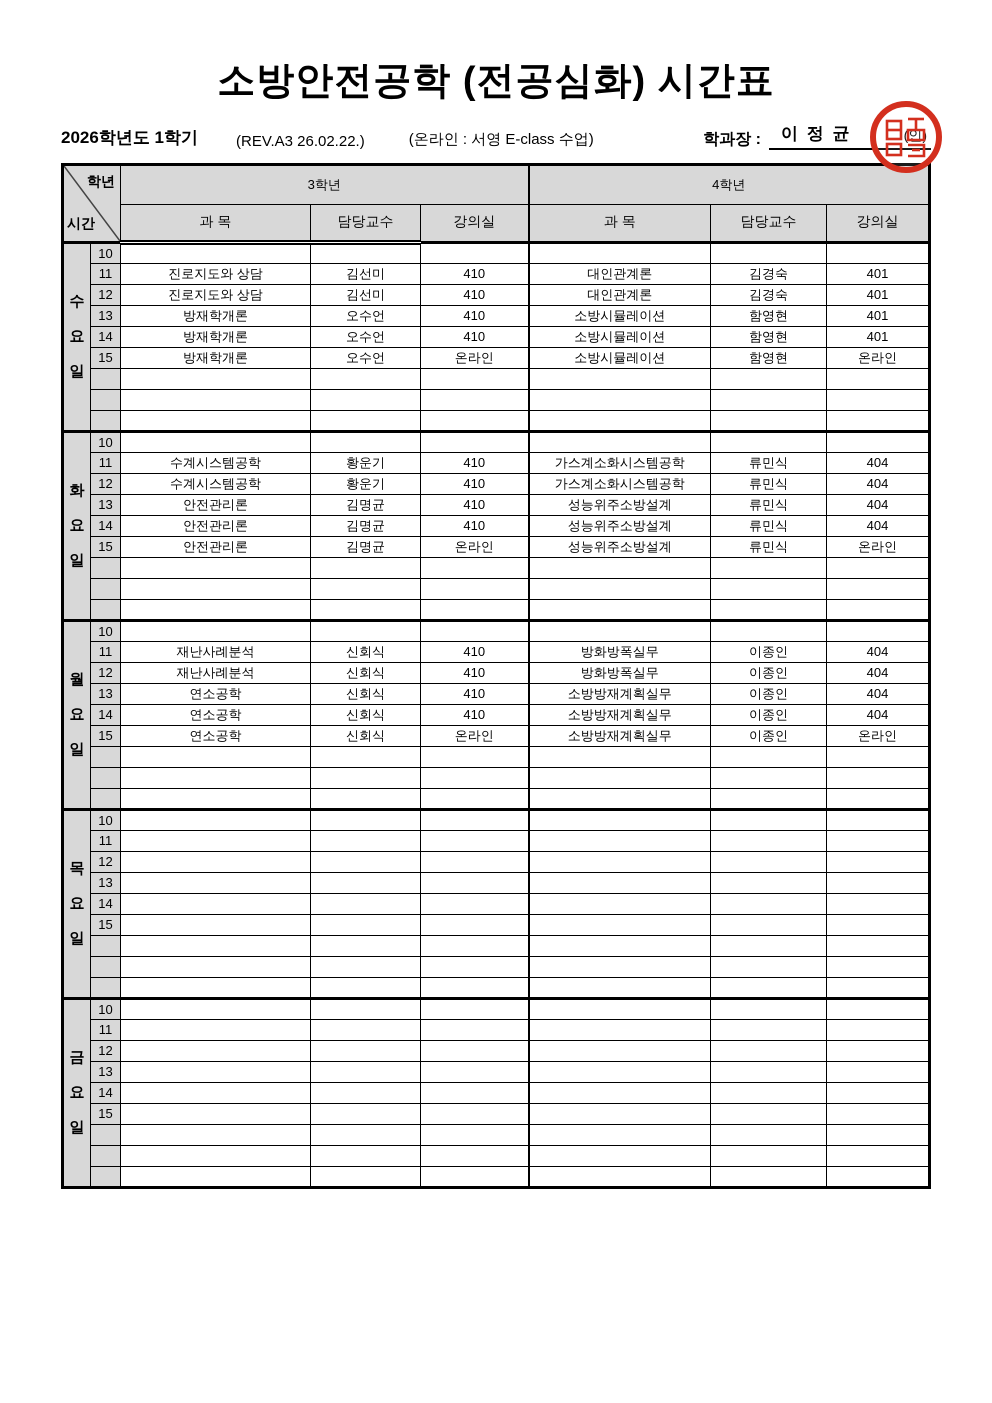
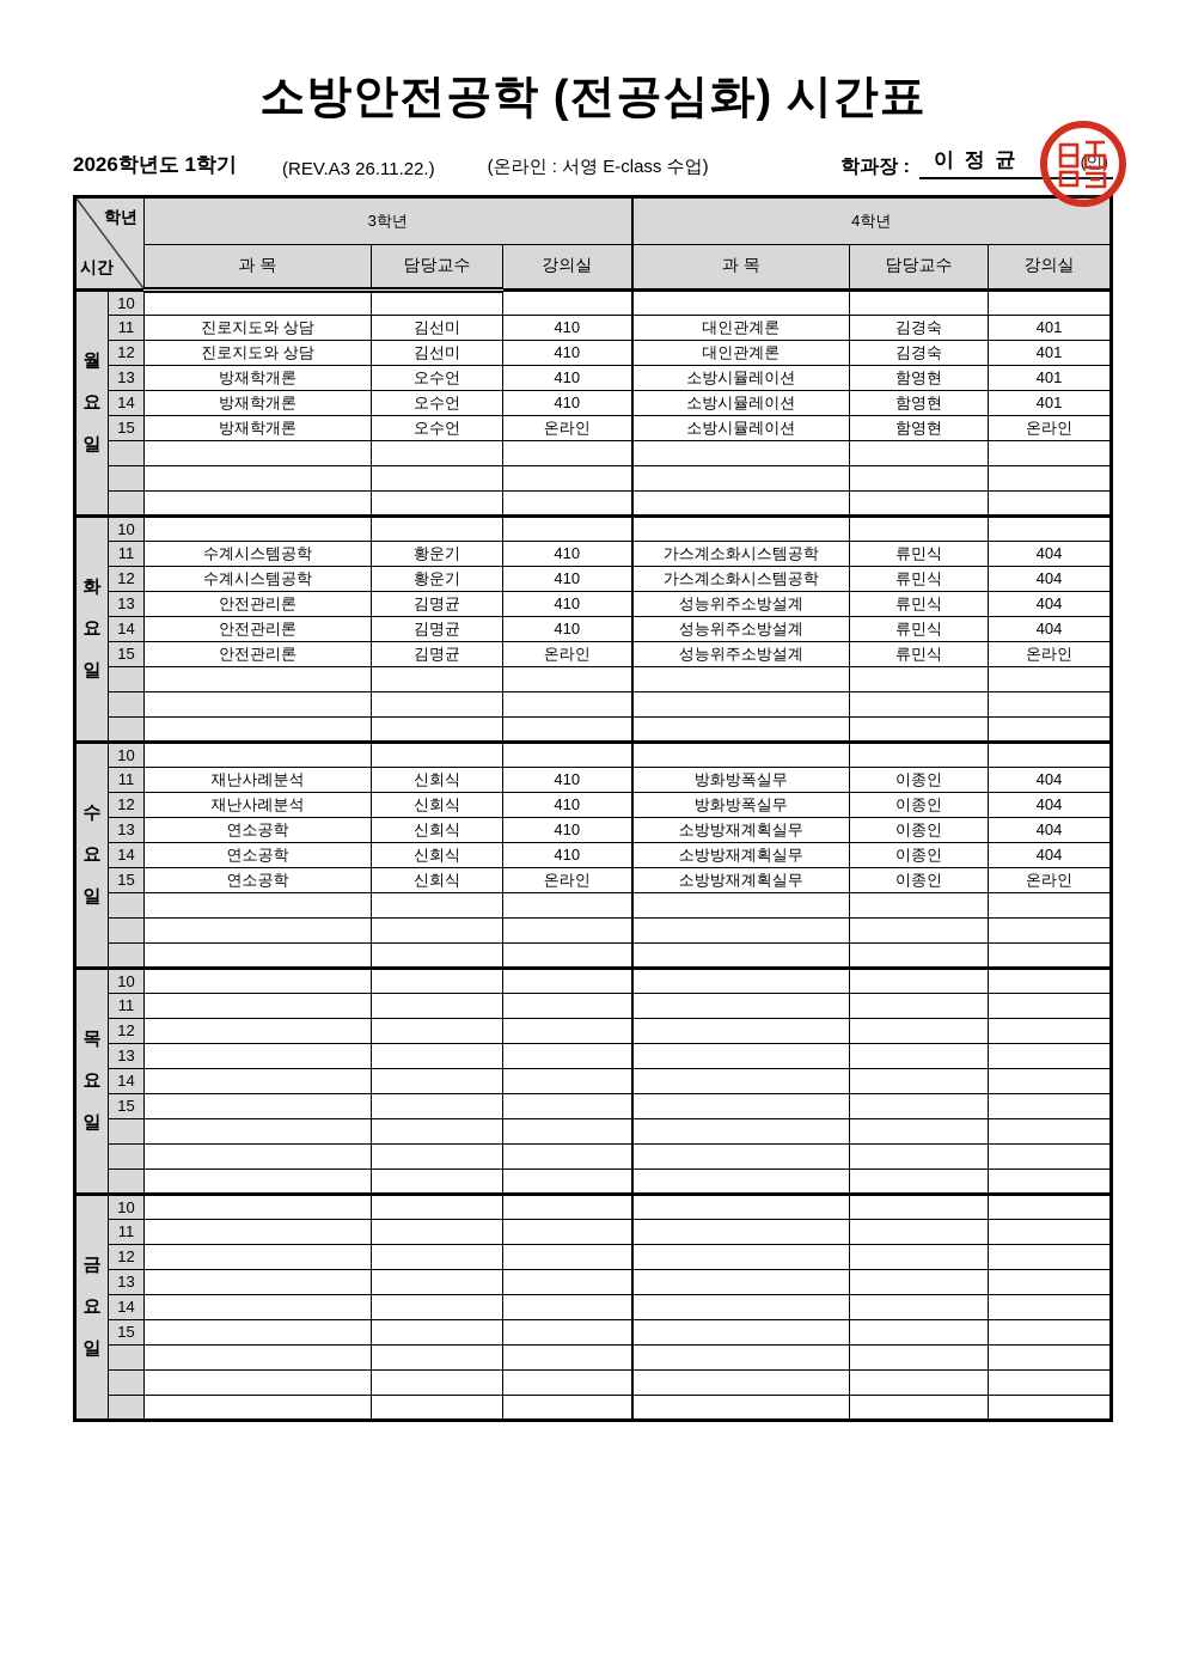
  소방안전공학 (전공심화) 시간표
  2026학년도 1학기
- (REV.A3 26.02.22.)
+ (REV.A3 26.11.22.)
  (온라인 : 서영 E-class 수업)
  학과장 :
  이 정 균
  학년 시간	3학년	4학년
  과 목	담당교수	강의실	과 목	담당교수	강의실
- 수요일	10
+ 월요일	10
  11	진로지도와 상담	김선미	410	대인관계론	김경숙	401
  12	진로지도와 상담	김선미	410	대인관계론	김경숙	401
  13	방재학개론	오수언	410	소방시뮬레이션	함영현	401
  14	방재학개론	오수언	410	소방시뮬레이션	함영현	401
  15	방재학개론	오수언	온라인	소방시뮬레이션	함영현	온라인
  화요일	10
  11	수계시스템공학	황운기	410	가스계소화시스템공학	류민식	404
  12	수계시스템공학	황운기	410	가스계소화시스템공학	류민식	404
  13	안전관리론	김명균	410	성능위주소방설계	류민식	404
  14	안전관리론	김명균	410	성능위주소방설계	류민식	404
  15	안전관리론	김명균	온라인	성능위주소방설계	류민식	온라인
- 월요일	10
+ 수요일	10
  11	재난사례분석	신회식	410	방화방폭실무	이종인	404
  12	재난사례분석	신회식	410	방화방폭실무	이종인	404
  13	연소공학	신회식	410	소방방재계획실무	이종인	404
  14	연소공학	신회식	410	소방방재계획실무	이종인	404
  15	연소공학	신회식	온라인	소방방재계획실무	이종인	온라인
  목요일	10
  11
  12
  13
  14
  15
  금요일	10
  11
  12
  13
  14
  15
